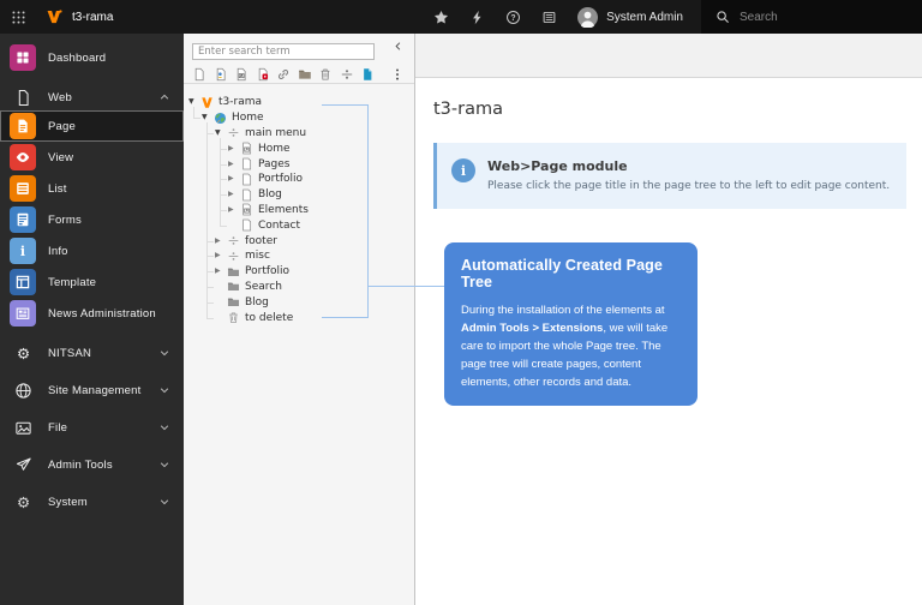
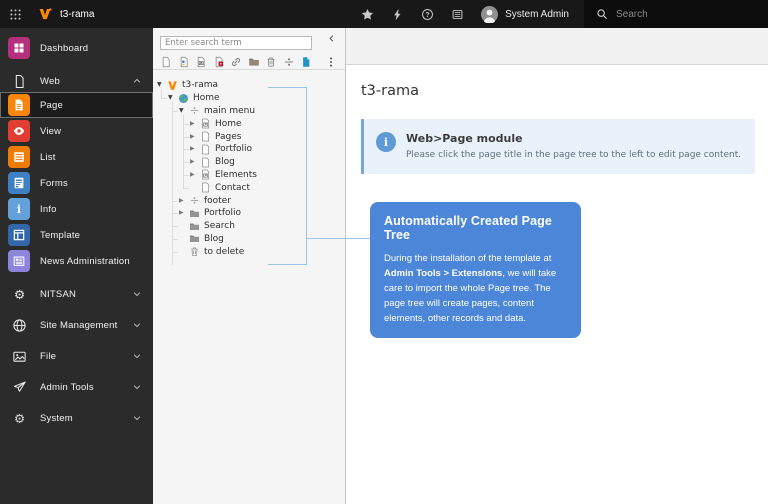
  t3-rama
  System Admin
  Search
  Dashboard
  Web
  Page
  View
  List
  Forms
  i
  Info
  Template
  News Administration
  ⚙
  NITSAN
  Site Management
  File
  Admin Tools
  ⚙
  System
  Enter search term
  t3-rama
  Home
  main menu
  Home
  Pages
  Portfolio
  Blog
  Elements
  Contact
  footer
- misc
  Portfolio
  Search
  Blog
  to delete
  t3-rama
  i
  Web>Page module
  Please click the page title in the page tree to the left to edit page content.
  Automatically Created Page Tree
- During the installation of the elements at Admin Tools > Extensions, we will take care to import the whole Page tree. The page tree will create pages, content elements, other records and data.
+ During the installation of the template at Admin Tools > Extensions, we will take care to import the whole Page tree. The page tree will create pages, content elements, other records and data.
